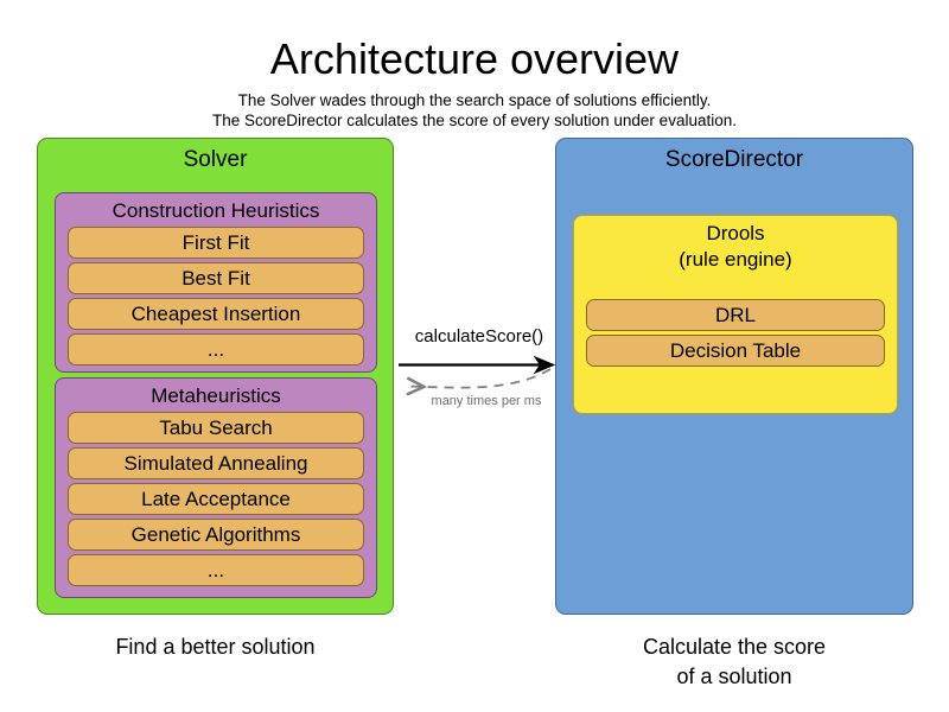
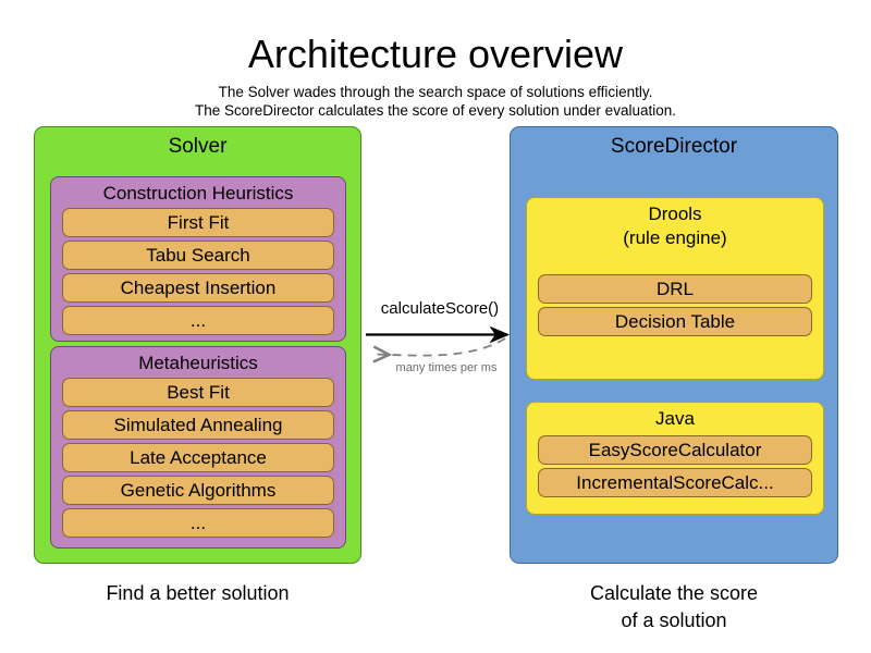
  Architecture overview
  The Solver wades through the search space of solutions efficiently.
  The ScoreDirector calculates the score of every solution under evaluation.
  Solver
  Construction Heuristics
  First Fit
- Best Fit
+ Tabu Search
  Cheapest Insertion
  ...
  Metaheuristics
- Tabu Search
+ Best Fit
  Simulated Annealing
  Late Acceptance
  Genetic Algorithms
  ...
  ScoreDirector
  Drools
  (rule engine)
  DRL
  Decision Table
+ Java
+ EasyScoreCalculator
+ IncrementalScoreCalc...
  calculateScore()
  many times per ms
  Find a better solution
  Calculate the score
  of a solution
